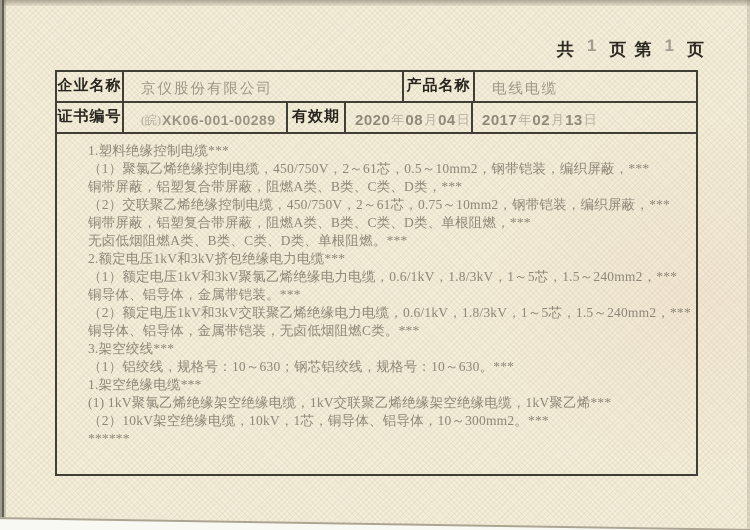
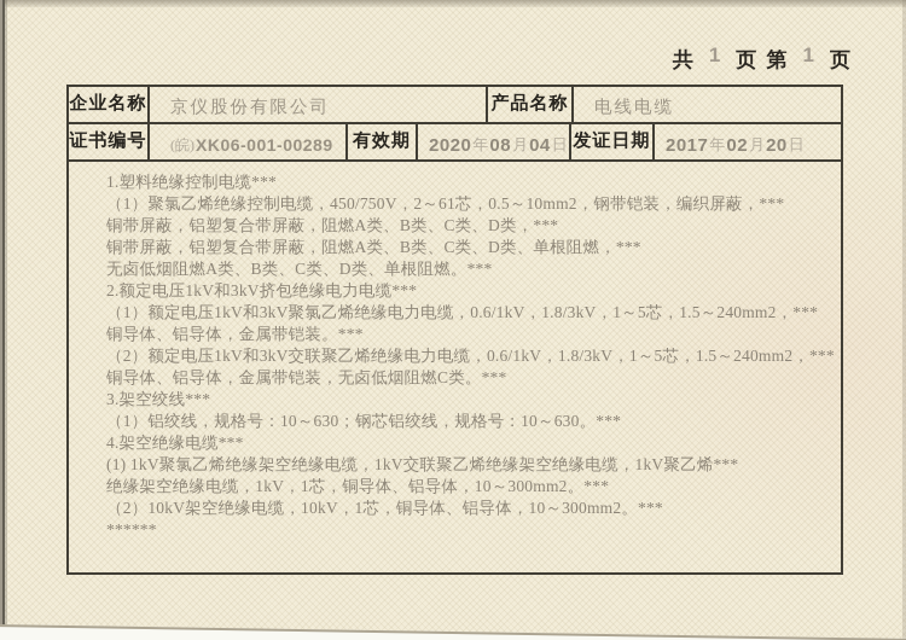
  共 1 页 第 1 页
  企业名称
  京仪股份有限公司
  产品名称
  电线电缆
  证书编号
  (皖)
  XK06-001-00289
  有效期
  2020
  年
  08
  月
  04
  日
+ 发证日期
  2017
  年
  02
  月
- 13
+ 20
  日
  1.塑料绝缘控制电缆***
  （1）聚氯乙烯绝缘控制电缆，450/750V，2～61芯，0.5～10mm2，钢带铠装，编织屏蔽，***
  铜带屏蔽，铝塑复合带屏蔽，阻燃A类、B类、C类、D类，***
- （2）交联聚乙烯绝缘控制电缆，450/750V，2～61芯，0.75～10mm2，钢带铠装，编织屏蔽，***
  铜带屏蔽，铝塑复合带屏蔽，阻燃A类、B类、C类、D类、单根阻燃，***
  无卤低烟阻燃A类、B类、C类、D类、单根阻燃。***
  2.额定电压1kV和3kV挤包绝缘电力电缆***
  （1）额定电压1kV和3kV聚氯乙烯绝缘电力电缆，0.6/1kV，1.8/3kV，1～5芯，1.5～240mm2，***
  铜导体、铝导体，金属带铠装。***
  （2）额定电压1kV和3kV交联聚乙烯绝缘电力电缆，0.6/1kV，1.8/3kV，1～5芯，1.5～240mm2，***
  铜导体、铝导体，金属带铠装，无卤低烟阻燃C类。***
  3.架空绞线***
  （1）铝绞线，规格号：10～630；钢芯铝绞线，规格号：10～630。***
- 1.架空绝缘电缆***
+ 4.架空绝缘电缆***
  (1) 1kV聚氯乙烯绝缘架空绝缘电缆，1kV交联聚乙烯绝缘架空绝缘电缆，1kV聚乙烯***
+ 绝缘架空绝缘电缆，1kV，1芯，铜导体、铝导体，10～300mm2。***
  （2）10kV架空绝缘电缆，10kV，1芯，铜导体、铝导体，10～300mm2。***
  ******
